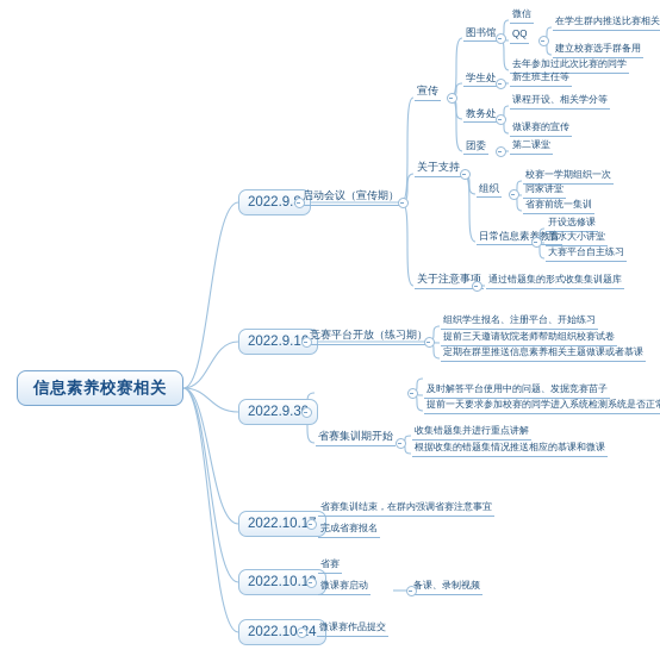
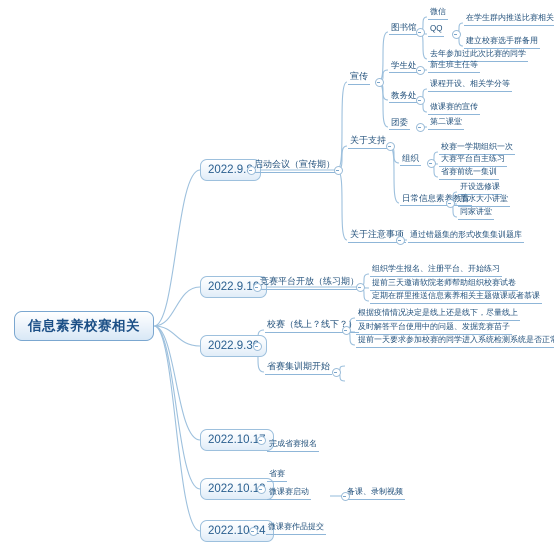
  信息素养校赛相关
  2022.9.
  2022.9.1
  2022.9.3
  2022.10.1
  2022.10.1
  2022.104
  启动会议（宣传期）
  宣传
  关于支持
  关于注意事项
  图书馆
  学生处
  教务处
  团委
  微信
  QQ
  去年参加过此次比赛的同学
  在学生群内推送比赛相关
  建立校赛选手群备用
  新生班主任等
  课程开设、相关学分等
  做课赛的宣传
  第二课堂
  组织
  日常信息素养教育
  校赛一学期组织一次
- 同家讲堂
+ 大赛平台自主练习
  省赛前统一集训
  开设选修课
  墨水大小讲堂
- 大赛平台自主练习
+ 同家讲堂
  通过错题集的形式收集集训题库
  竞赛平台开放（练习期）
  组织学生报名、注册平台、开始练习
  提前三天邀请软院老师帮助组织校赛试卷
  定期在群里推送信息素养相关主题做课或者慕课
+ 校赛（线上？线下？）
  省赛集训期开始
+ 根据疫情情况决定是线上还是线下，尽量线上
  及时解答平台使用中的问题、发掘竞赛苗子
  提前一天要求参加校赛的同学进入系统检测系统是否正
- 收集错题集并进行重点讲解
- 根据收集的错题集情况推送相应的慕课和微课
- 省赛集训结束，在群内强调省赛注意事宜
  完成省赛报名
  省赛
  微课赛启动
  备课、录制视频
  微课赛作品提交
